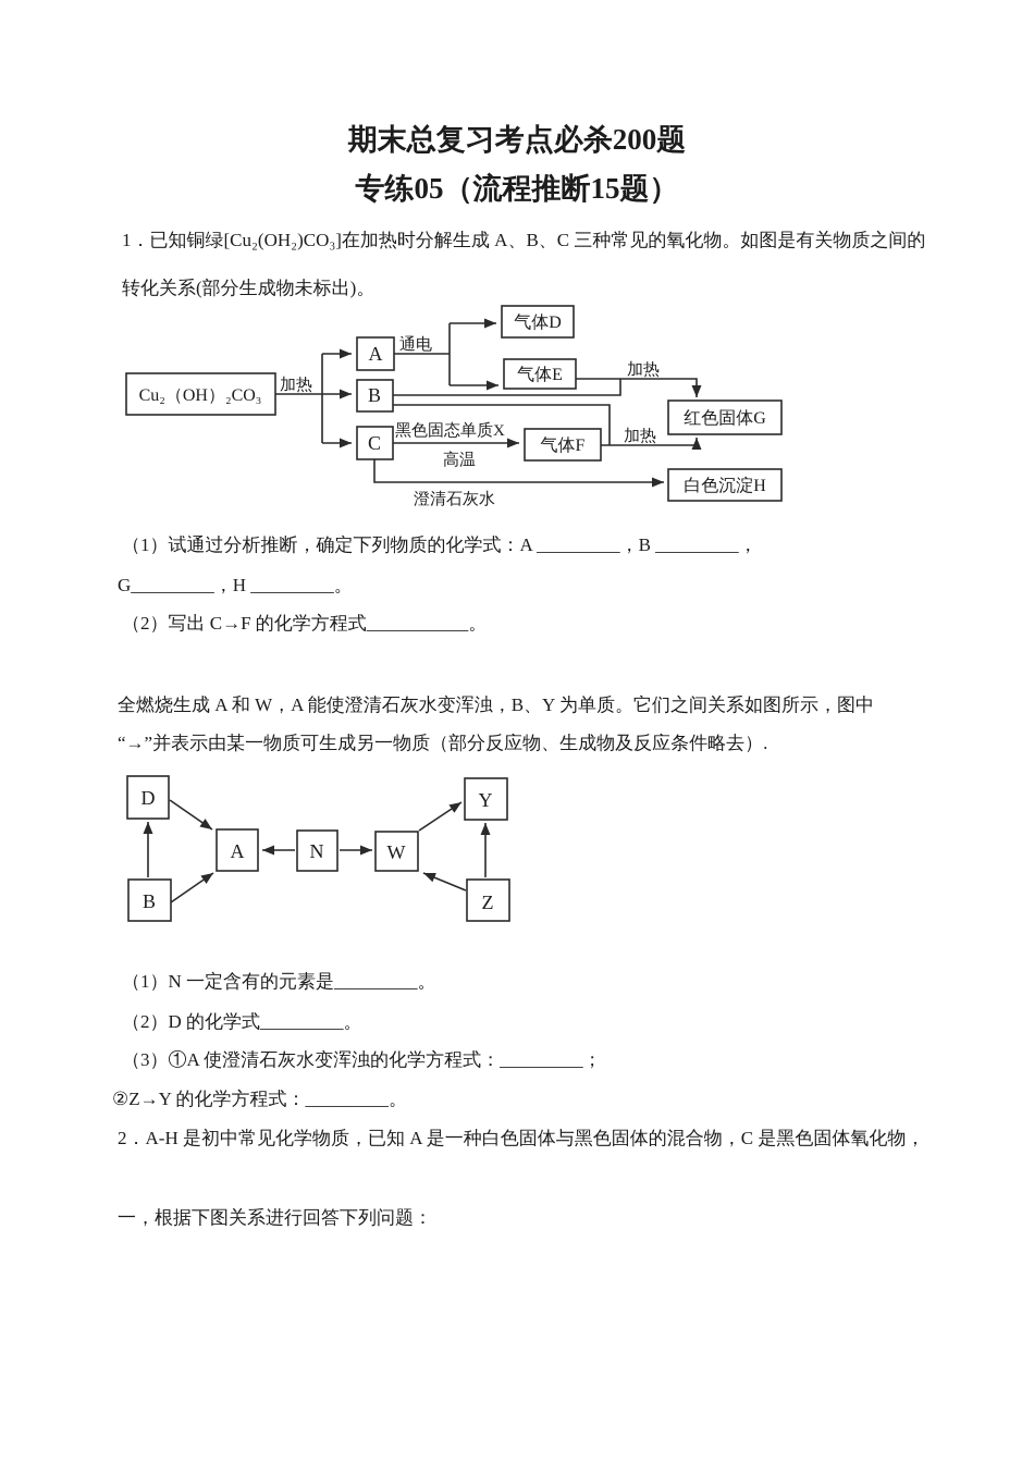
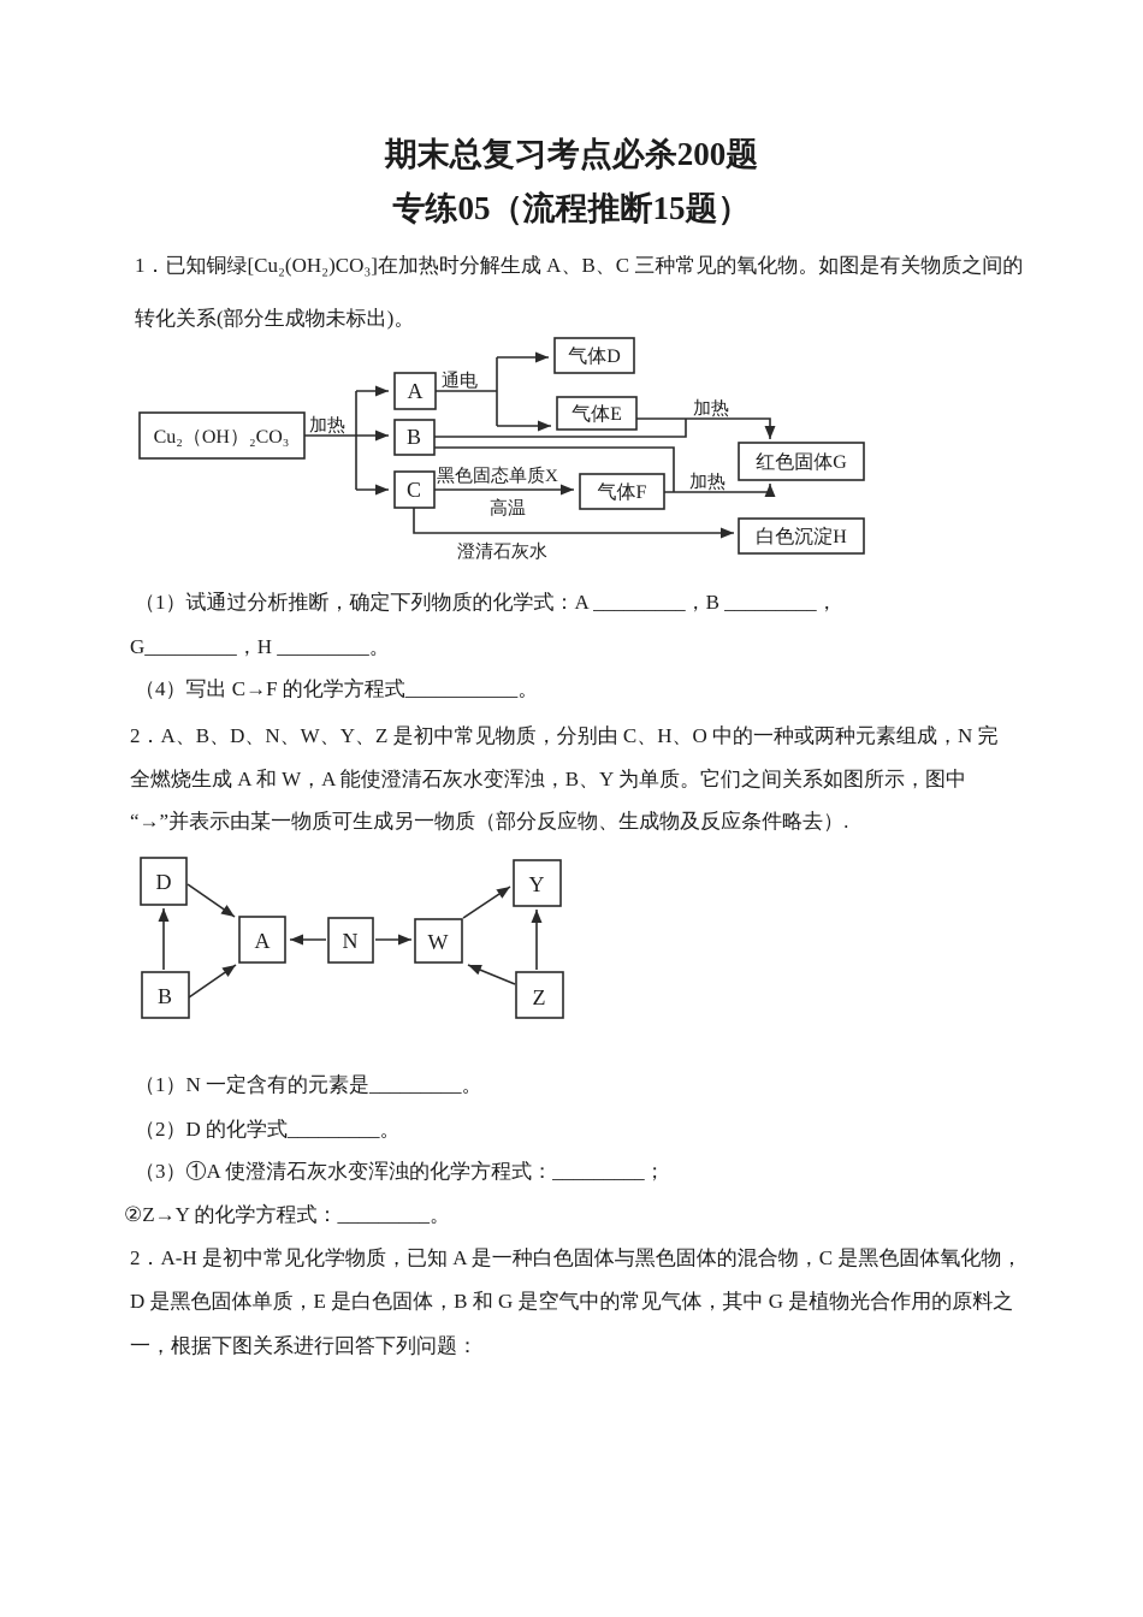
  期末总复习考点必杀200题
  专练05（流程推断15题）
  1．已知铜绿[Cu₂(OH₂)CO₃]在加热时分解生成 A、B、C 三种常见的氧化物。如图是有关物质之间的
  转化关系(部分生成物未标出)。
  Cu₂（OH）₂CO₃
  A
  B
  C
  气体D
  气体E
  气体F
  红色固体G
  白色沉淀H
  加热
  通电
  黑色固态单质X
  高温
  加热
  加热
  澄清石灰水
  （1）试通过分析推断，确定下列物质的化学式：A _________，B _________，
  G_________，H _________。
- （2）写出 C→F 的化学方程式___________。
+ （4）写出 C→F 的化学方程式___________。
+ 2．A、B、D、N、W、Y、Z 是初中常见物质，分别由 C、H、O 中的一种或两种元素组成，N 完
  全燃烧生成 A 和 W，A 能使澄清石灰水变浑浊，B、Y 为单质。它们之间关系如图所示，图中
  “→”并表示由某一物质可生成另一物质（部分反应物、生成物及反应条件略去）.
  D
  A
  B
  N
  W
  Y
  Z
  （1）N 一定含有的元素是_________。
  （2）D 的化学式_________。
  （3）①A 使澄清石灰水变浑浊的化学方程式：_________；
  ②Z→Y 的化学方程式：_________。
  2．A-H 是初中常见化学物质，已知 A 是一种白色固体与黑色固体的混合物，C 是黑色固体氧化物，
+ D 是黑色固体单质，E 是白色固体，B 和 G 是空气中的常见气体，其中 G 是植物光合作用的原料之
  一，根据下图关系进行回答下列问题：
